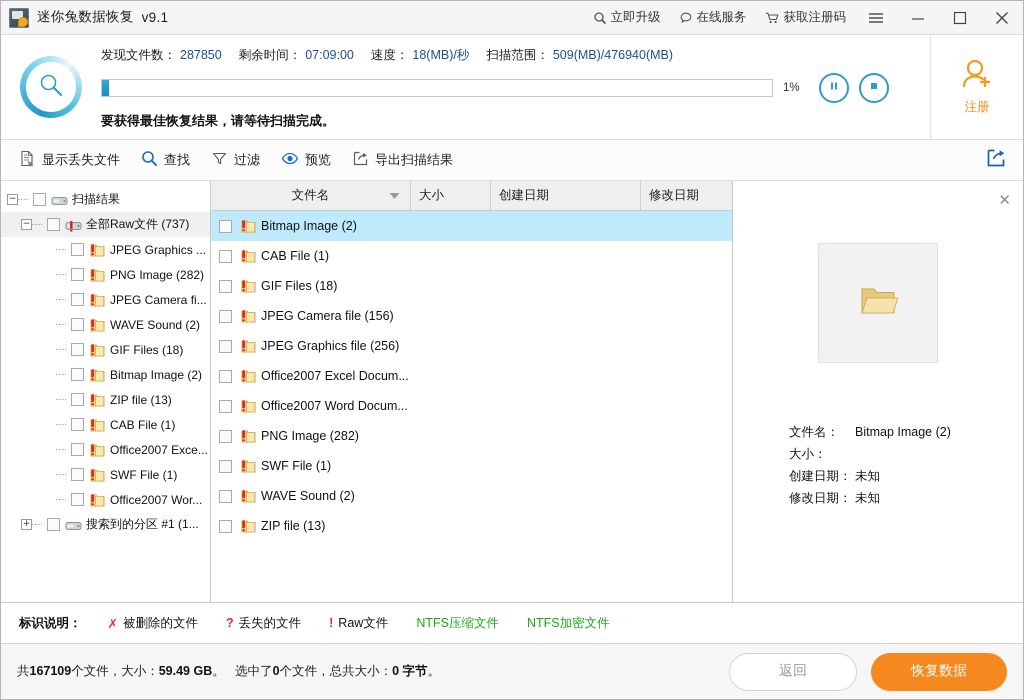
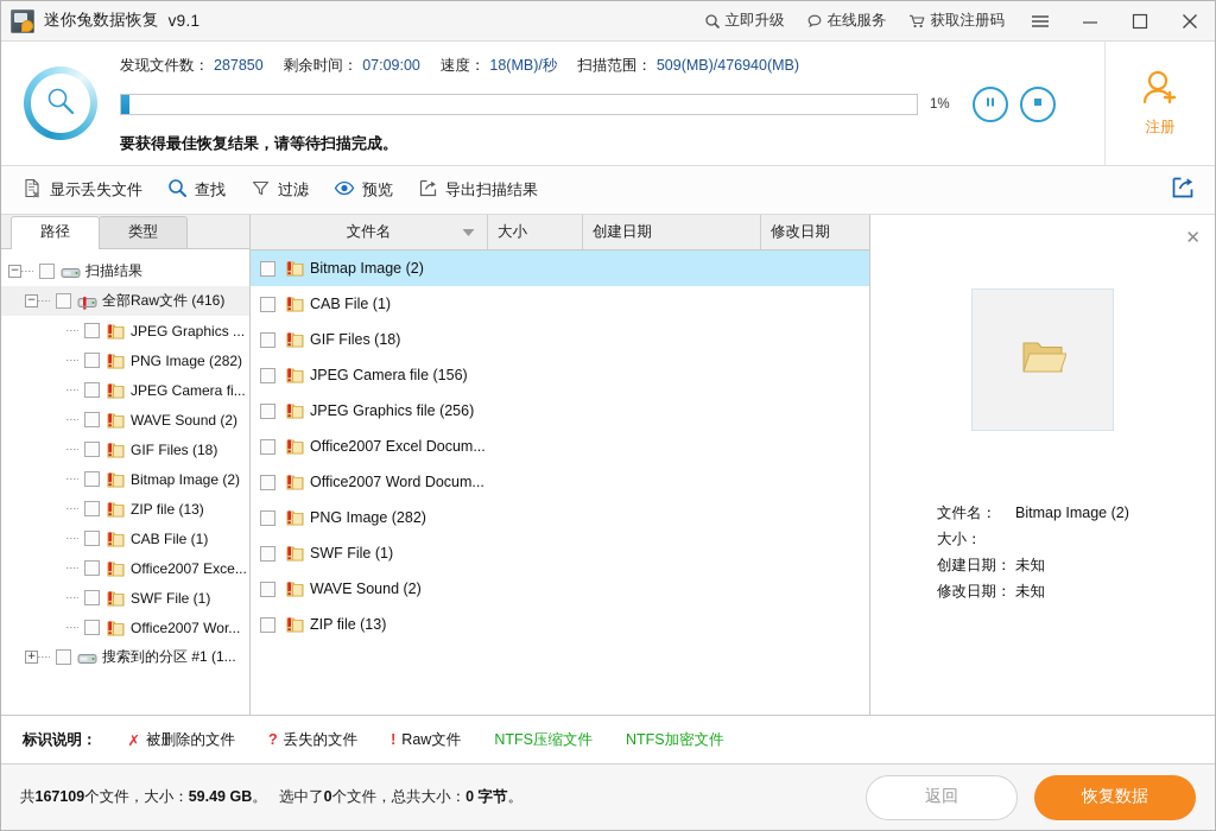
  迷你兔数据恢复
  v9.1
  立即升级
  在线服务
  获取注册码
  发现文件数： 287850
  剩余时间： 07:09:00
  速度： 18(MB)/秒
  扫描范围： 509(MB)/476940(MB)
  1%
  要获得最佳恢复结果，请等待扫描完成。
  注册
  显示丢失文件
  查找
  过滤
  预览
  导出扫描结果
+ 路径
+ 类型
  −
  扫描结果
  −
- 全部Raw文件 (737)
+ 全部Raw文件 (416)
  JPEG Graphics ...
  PNG Image (282)
  JPEG Camera fi...
  WAVE Sound (2)
  GIF Files (18)
  Bitmap Image (2)
  ZIP file (13)
  CAB File (1)
  Office2007 Exce...
  SWF File (1)
  Office2007 Wor...
  +
  搜索到的分区 #1 (1...
  文件名
  大小
  创建日期
  修改日期
  Bitmap Image (2)
  CAB File (1)
  GIF Files (18)
  JPEG Camera file (156)
  JPEG Graphics file (256)
  Office2007 Excel Docum...
  Office2007 Word Docum...
  PNG Image (282)
  SWF File (1)
  WAVE Sound (2)
  ZIP file (13)
  ✕
  文件名：
  Bitmap Image (2)
  大小：
  创建日期：
  未知
  修改日期：
  未知
  标识说明：
  ✗
  被删除的文件
  ?
  丢失的文件
  !
  Raw文件
  NTFS压缩文件
  NTFS加密文件
  共167109个文件，大小：59.49 GB。 选中了0个文件，总共大小：0 字节。
  返回
  恢复数据
